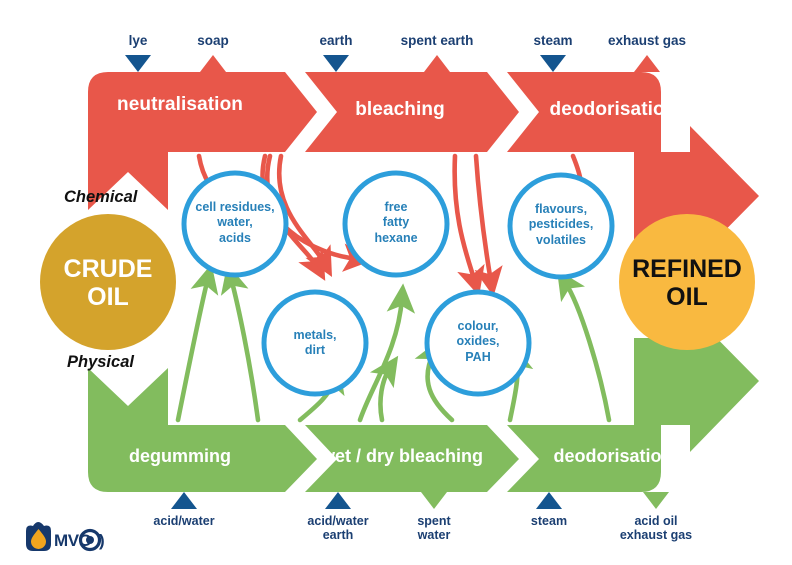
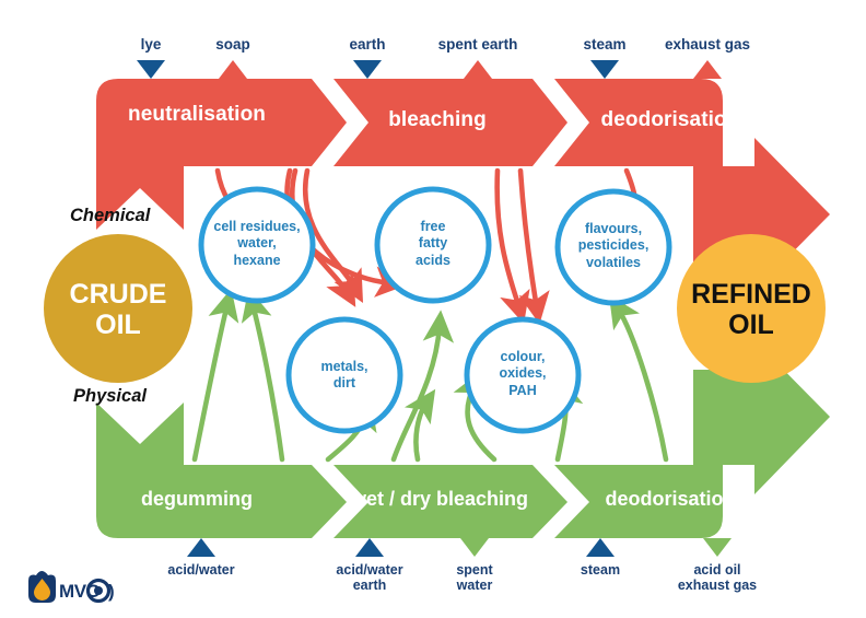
  neutralisation
  bleaching
  deodorisation
  degumming
  wet / dry bleaching
  deodorisation
  lye
  soap
  earth
  spent earth
  steam
  exhaust gas
  acid/water
  acid/water
  earth
  spent
  water
  steam
  acid oil
  exhaust gas
  Chemical
  Physical
  CRUDE
  OIL
  REFINED
  OIL
  cell residues,
  water,
- acids
+ hexane
  free
  fatty
- hexane
+ acids
  flavours,
  pesticides,
  volatiles
  metals,
  dirt
  colour,
  oxides,
  PAH
  MVO
  )
